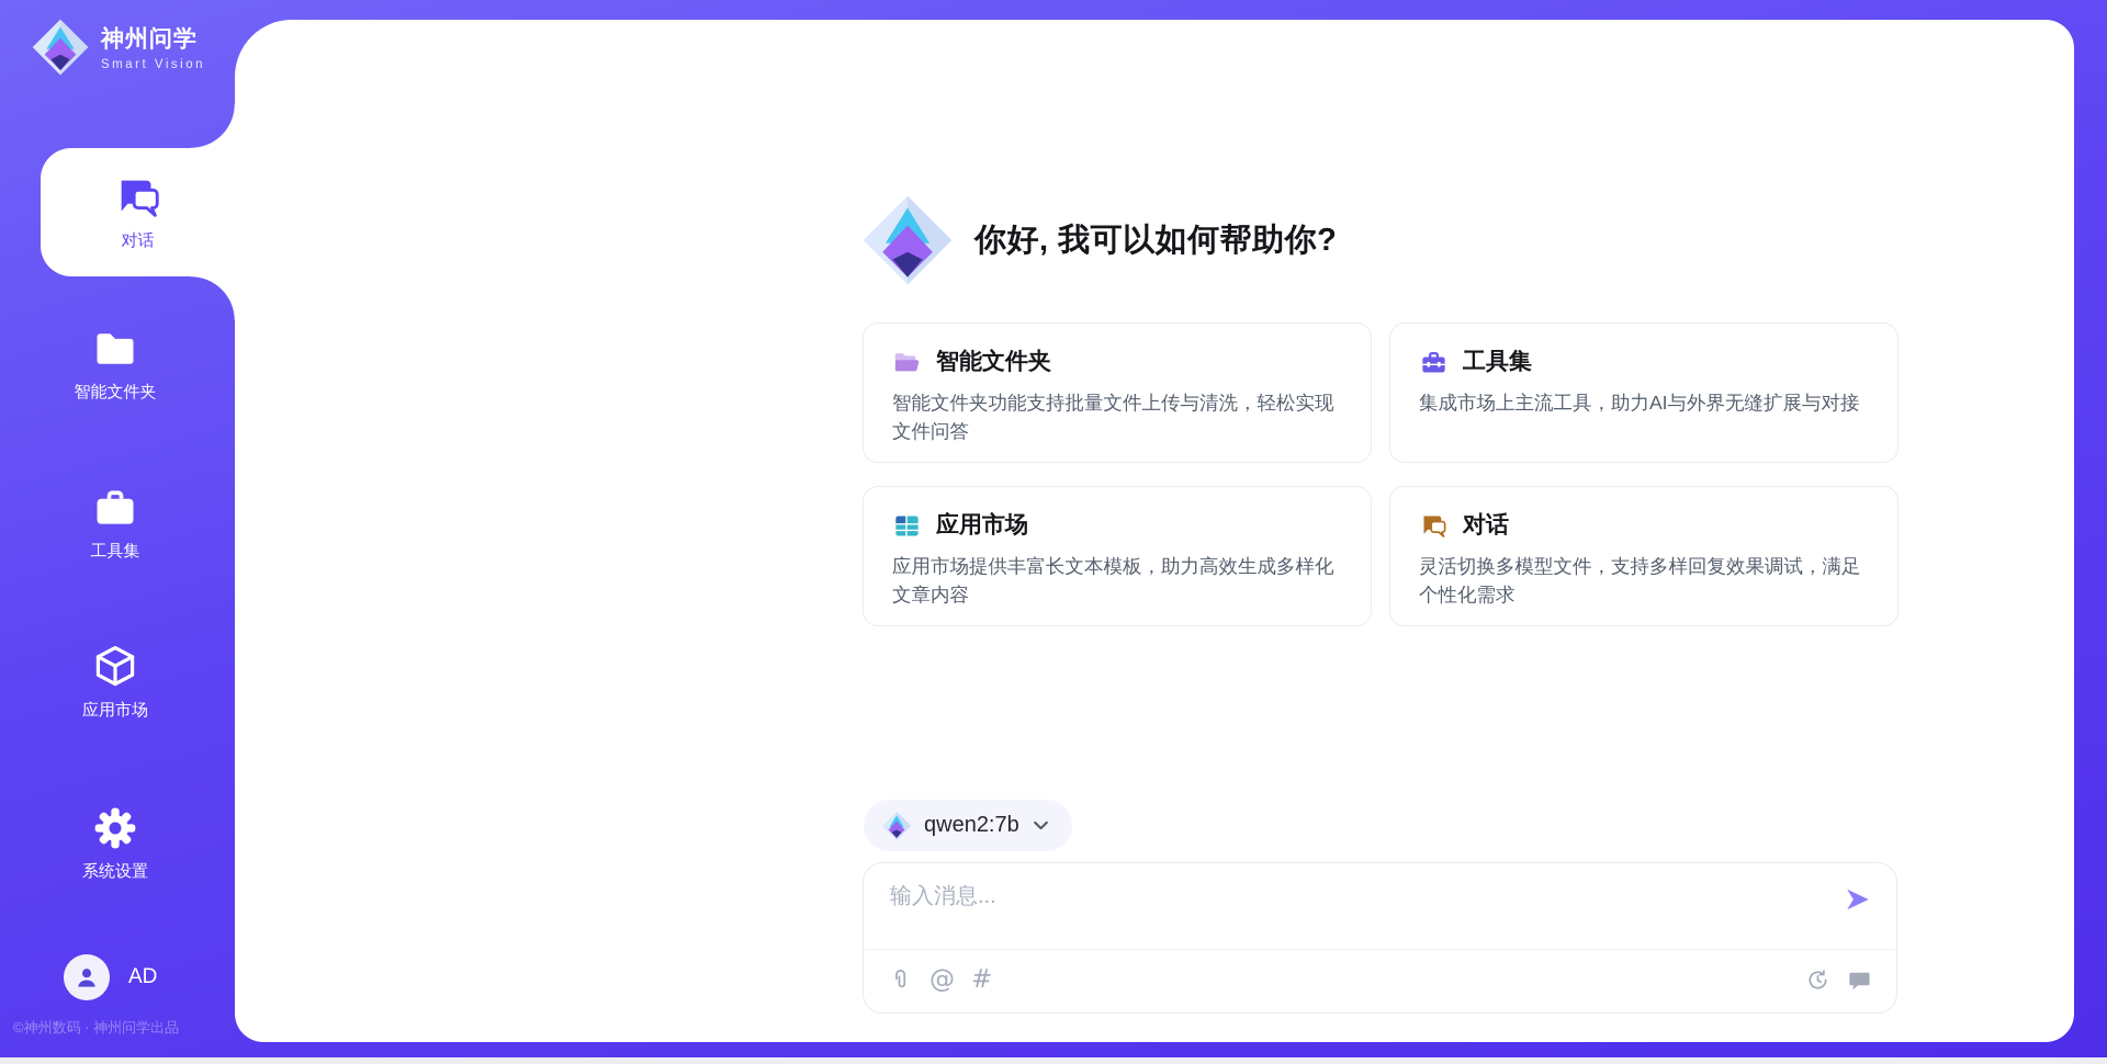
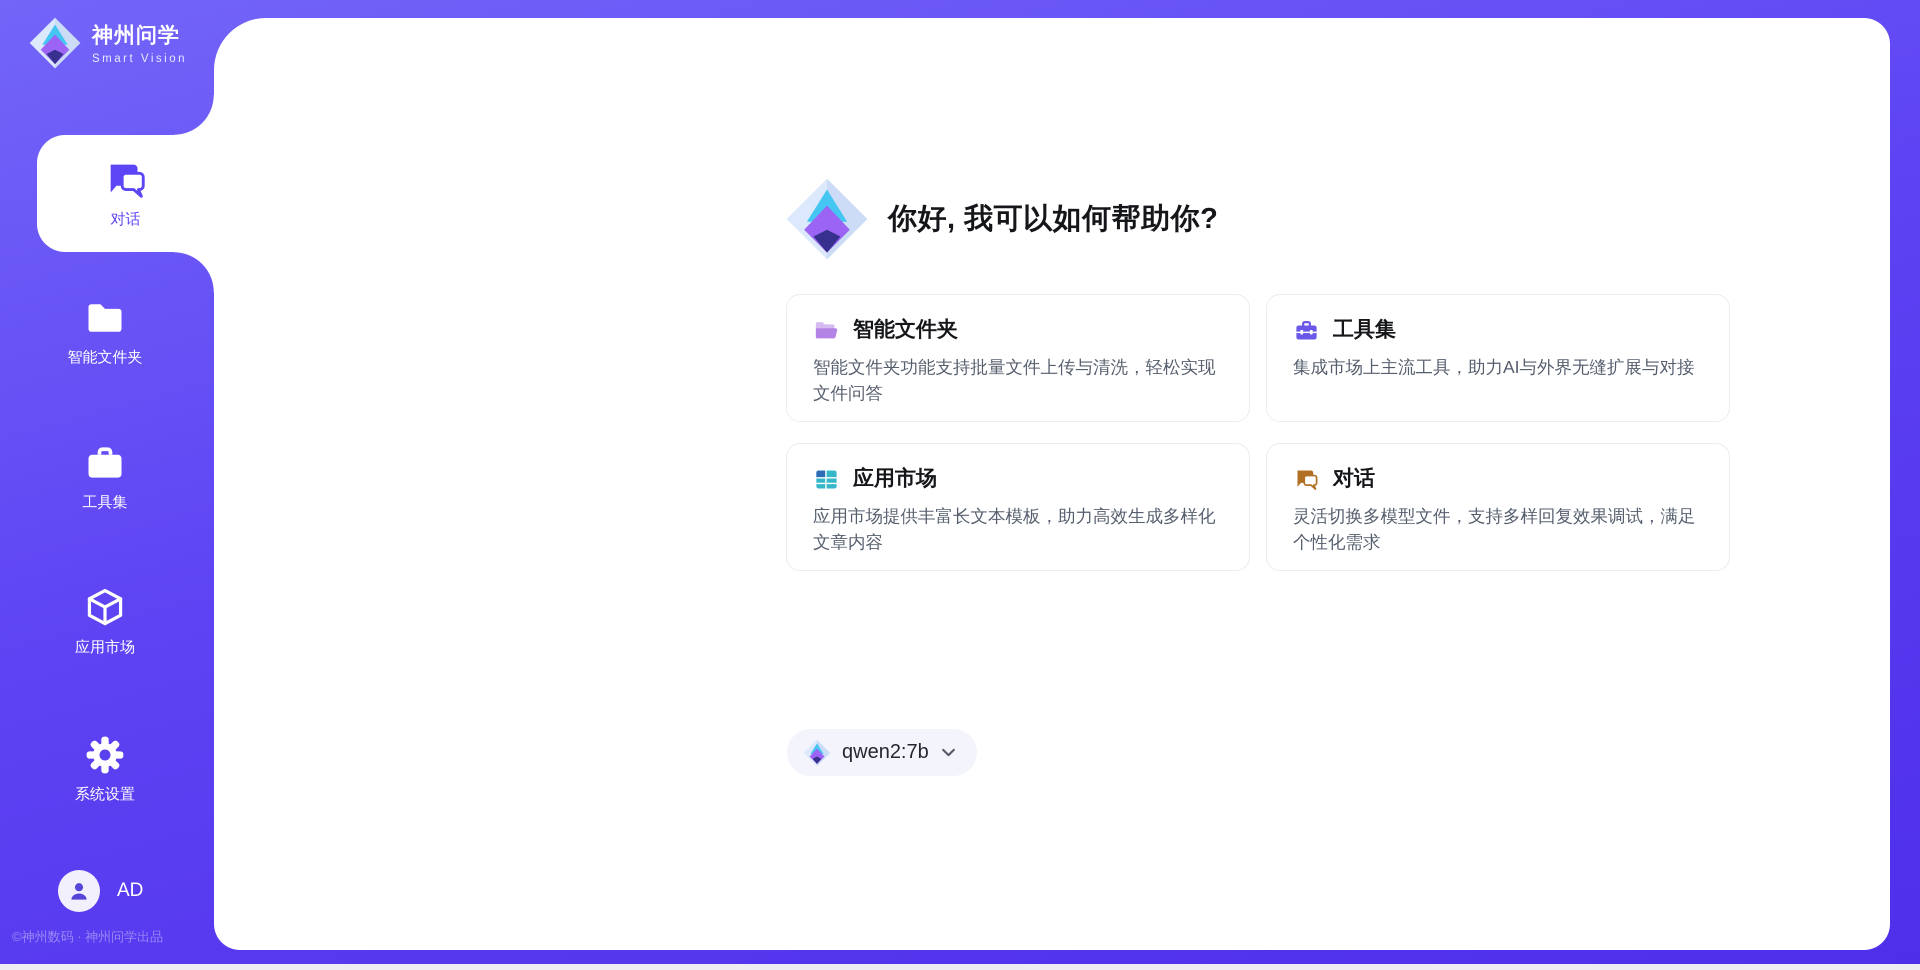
  你好, 我可以如何帮助你?
  智能文件夹
  智能文件夹功能支持批量文件上传与清洗，轻松实现文件问答
  工具集
  集成市场上主流工具，助力AI与外界无缝扩展与对接
  应用市场
  应用市场提供丰富长文本模板，助力高效生成多样化文章内容
  对话
  灵活切换多模型文件，支持多样回复效果调试，满足个性化需求
  qwen2:7b
- 输入消息...
- @
- #
  神州问学
  Smart Vision
  对话
  智能文件夹
  工具集
  应用市场
  系统设置
  AD
  ©神州数码 · 神州问学出品
